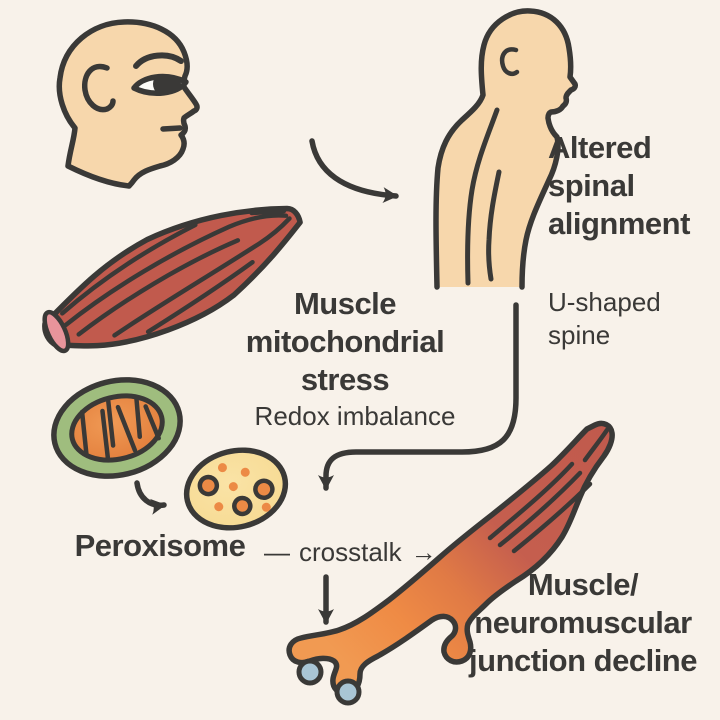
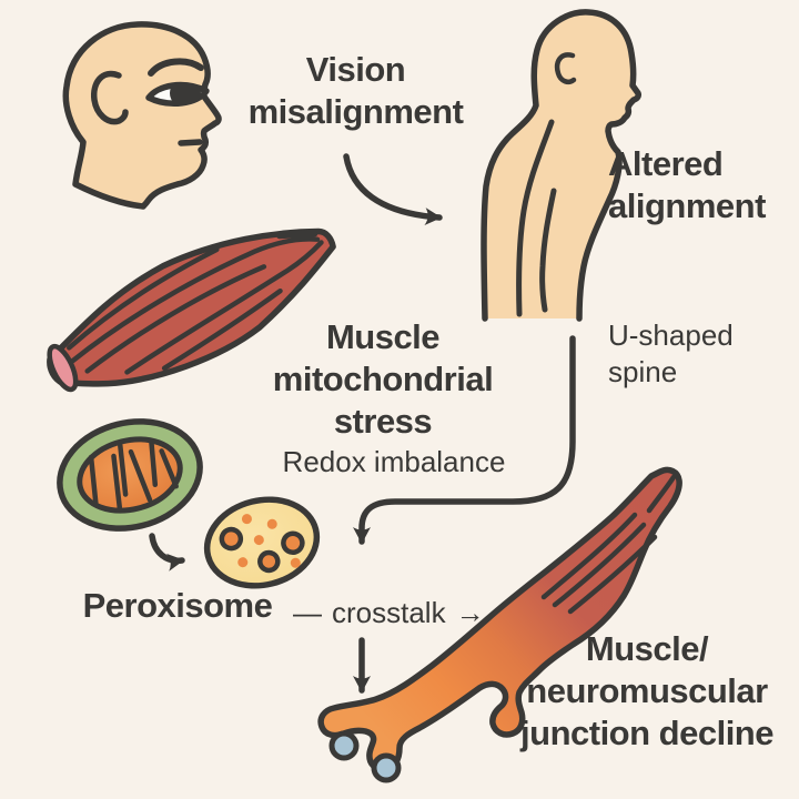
+ Vision
+ misalignment
  Altered
- spinal
  alignment
  U-shaped
  spine
  Muscle
  mitochondrial
  stress
  Redox imbalance
  Peroxisome
  — crosstalk →
  Muscle/
  neuromuscular
  junction decline
